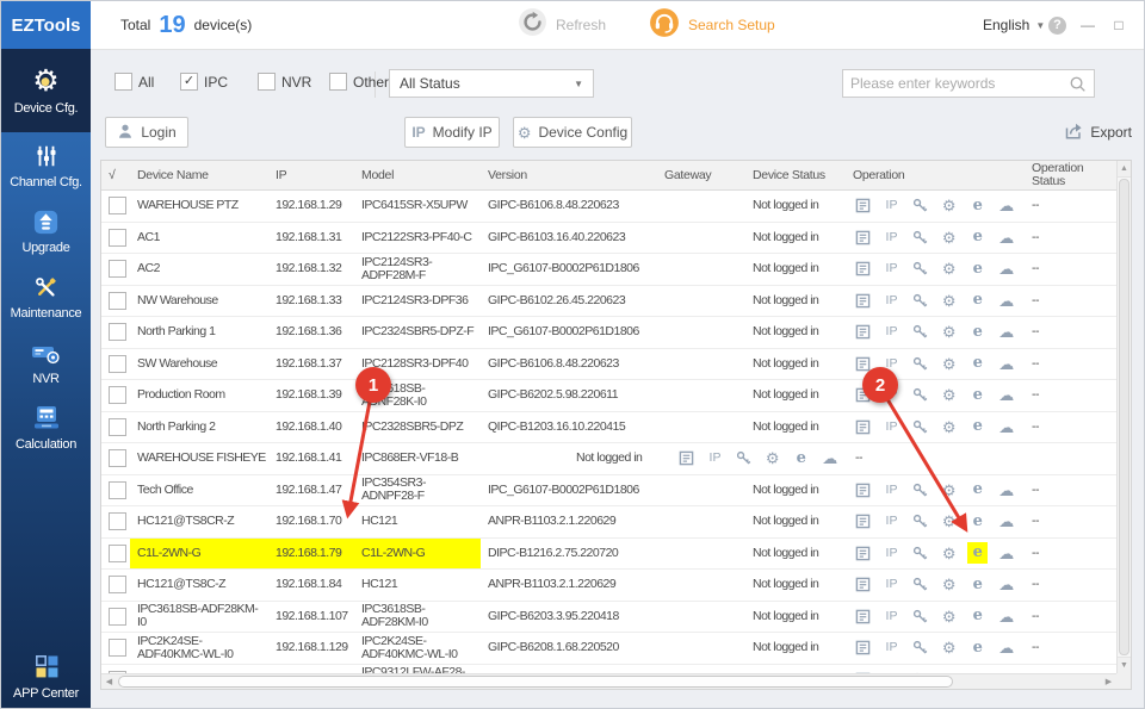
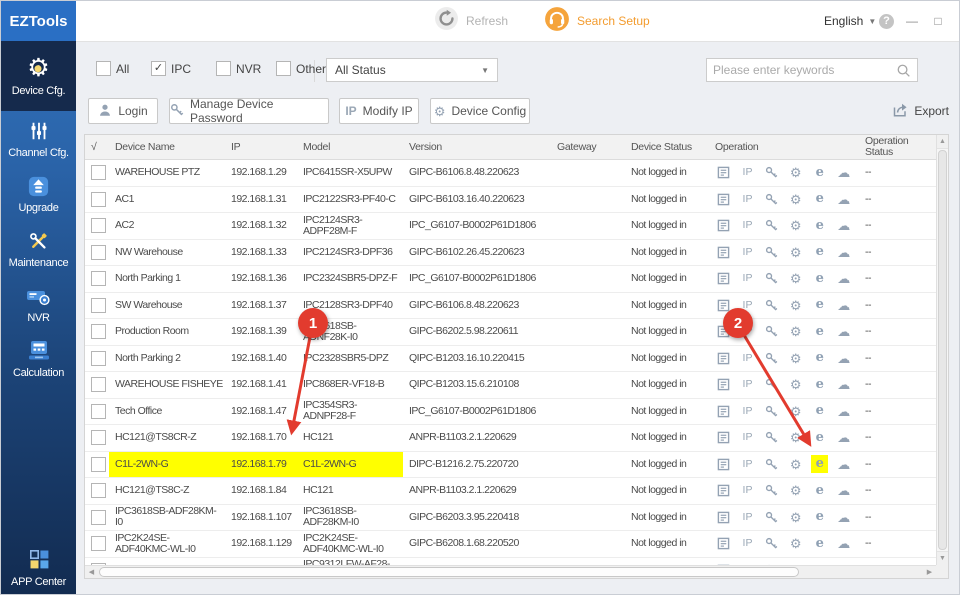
  EZTools
  ⚙
  Device Cfg.
  Channel Cfg.
  Upgrade
  Maintenance
  NVR
  Calculation
  APP Center
- Total
- 19
- device(s)
  Refresh
  Search Setup
  English
  ▼
  ?
  —
  □
  All Status
  ▼
  Please enter keywords
  All
  ✓
  IPC
  NVR
  Other
  Login
+ Manage Device Password
  IP
  Modify IP
  ⚙
  Device Config
  Export
  √
  Device Name
  IP
  Model
  Version
  Gateway
  Device Status
  Operation
  Operation Status
  WAREHOUSE PTZ
  192.168.1.29
  IPC6415SR-X5UPW
  GIPC-B6106.8.48.220623
  Not logged in
  IP
  ⚙
  e
  ☁
  --
  AC1
  192.168.1.31
  IPC2122SR3-PF40-C
  GIPC-B6103.16.40.220623
  Not logged in
  IP
  ⚙
  e
  ☁
  --
  AC2
  192.168.1.32
  IPC2124SR3-ADPF28M-F
  IPC_G6107-B0002P61D1806
  Not logged in
  IP
  ⚙
  e
  ☁
  --
  NW Warehouse
  192.168.1.33
  IPC2124SR3-DPF36
  GIPC-B6102.26.45.220623
  Not logged in
  IP
  ⚙
  e
  ☁
  --
  North Parking 1
  192.168.1.36
  IPC2324SBR5-DPZ-F
  IPC_G6107-B0002P61D1806
  Not logged in
  IP
  ⚙
  e
  ☁
  --
  SW Warehouse
  192.168.1.37
  IPC2128SR3-DPF40
  GIPC-B6106.8.48.220623
  Not logged in
  IP
  ⚙
  e
  ☁
  --
  Production Room
  192.168.1.39
  GIPC-B6202.5.98.220611
  Not logged in
  ⚙
  e
  ☁
  --
  North Parking 2
  192.168.1.40
  IPC2328SBR5-DPZ
  QIPC-B1203.16.10.220415
  Not logged in
  IP
  ⚙
  e
  ☁
  --
  WAREHOUSE FISHEYE
  192.168.1.41
  IPC868ER-VF18-B
+ QIPC-B1203.15.6.210108
  Not logged in
  IP
  ⚙
  e
  ☁
  --
  Tech Office
  192.168.1.47
  IPC354SR3-ADNPF28-F
  IPC_G6107-B0002P61D1806
  Not logged in
  IP
  ⚙
  e
  ☁
  --
  HC121@TS8CR-Z
  192.168.1.70
  HC121
  ANPR-B1103.2.1.220629
  Not logged in
  IP
  ⚙
  e
  ☁
  --
  C1L-2WN-G
  192.168.1.79
  C1L-2WN-G
  DIPC-B1216.2.75.220720
  Not logged in
  IP
  ⚙
  e
  ☁
  --
  HC121@TS8C-Z
  192.168.1.84
  HC121
  ANPR-B1103.2.1.220629
  Not logged in
  IP
  ⚙
  e
  ☁
  --
  IPC3618SB-ADF28KM-I0
  192.168.1.107
  IPC3618SB-ADF28KM-I0
  GIPC-B6203.3.95.220418
  Not logged in
  IP
  ⚙
  e
  ☁
  --
  IPC2K24SE-ADF40KMC-WL-I0
  192.168.1.129
  IPC2K24SE-ADF40KMC-WL-I0
  GIPC-B6208.1.68.220520
  Not logged in
  IP
  ⚙
  e
  ☁
  --
  1
  2
